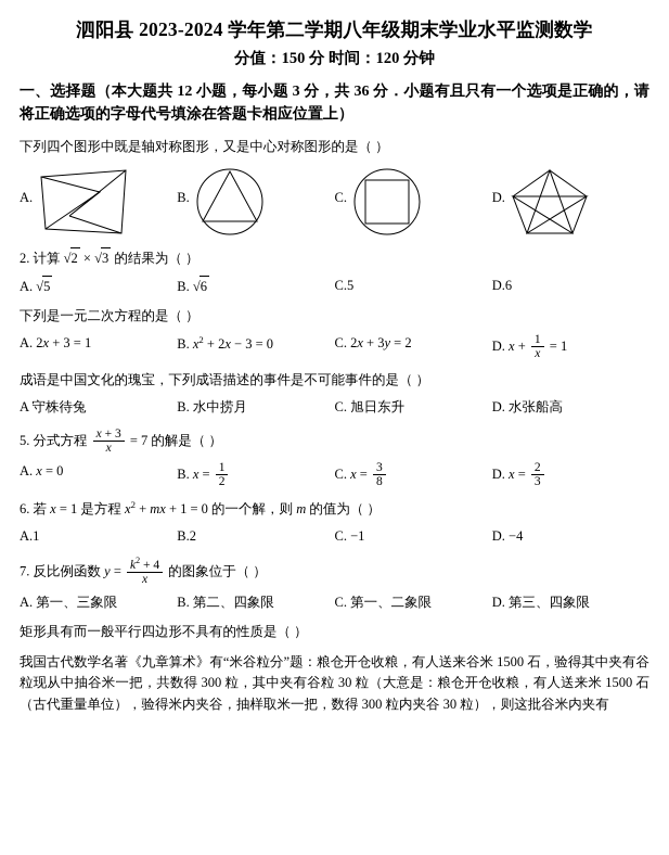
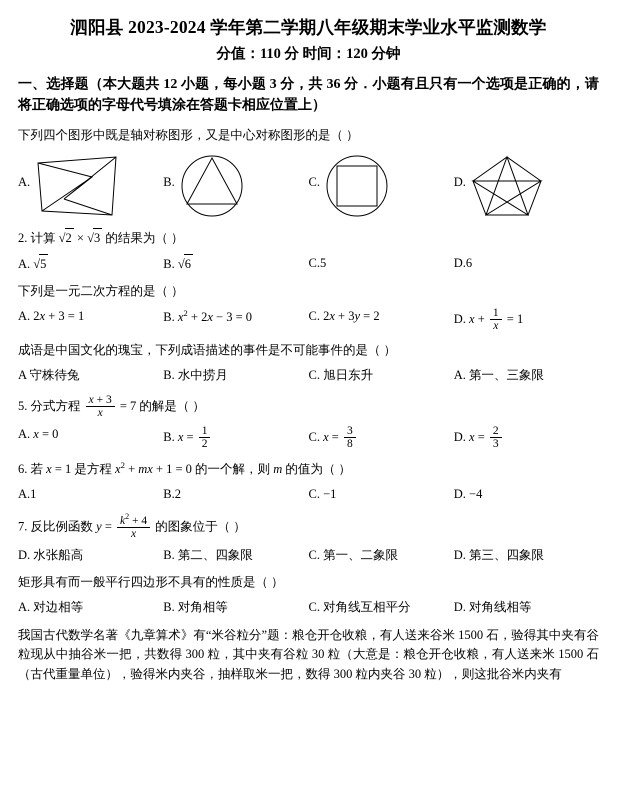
  泗阳县 2023-2024 学年第二学期八年级期末学业水平监测数学
- 分值：150 分 时间：120 分钟
+ 分值：110 分 时间：120 分钟
  一、选择题（本大题共 12 小题，每小题 3 分，共 36 分．小题有且只有一个选项是正确的，请将正确选项的字母代号填涂在答题卡相应位置上）
  下列四个图形中既是轴对称图形，又是中心对称图形的是（ ）
  A.
  B.
  C.
  D.
  2. 计算 √2 × √3 的结果为（ ）
  A. √5
  B. √6
  C.5
  D.6
  下列是一元二次方程的是（ ）
  A. 2x + 3 = 1
  B. x2 + 2x − 3 = 0
  C. 2x + 3y = 2
  D. x +
  1
  x
  = 1
  成语是中国文化的瑰宝，下列成语描述的事件是不可能事件的是（ ）
  A 守株待兔
  B. 水中捞月
  C. 旭日东升
- D. 水张船高
+ A. 第一、三象限
  5. 分式方程
  x + 3
  x
  = 7 的解是（ ）
  A. x = 0
  B. x =
  1
  2
  C. x =
  3
  8
  D. x =
  2
  3
  6. 若 x = 1 是方程 x2 + mx + 1 = 0 的一个解，则 m 的值为（ ）
  A.1
  B.2
  C. −1
  D. −4
  7. 反比例函数 y =
  k2 + 4
  x
  的图象位于（ ）
- A. 第一、三象限
+ D. 水张船高
  B. 第二、四象限
  C. 第一、二象限
  D. 第三、四象限
  矩形具有而一般平行四边形不具有的性质是（ ）
+ A. 对边相等
+ B. 对角相等
+ C. 对角线互相平分
+ D. 对角线相等
  我国古代数学名著《九章算术》有“米谷粒分”题：粮仓开仓收粮，有人送来谷米 1500 石，验得其中夹有谷粒现从中抽谷米一把，共数得 300 粒，其中夹有谷粒 30 粒（大意是：粮仓开仓收粮，有人送来米 1500 石（古代重量单位），验得米内夹谷，抽样取米一把，数得 300 粒内夹谷 30 粒），则这批谷米内夹有
